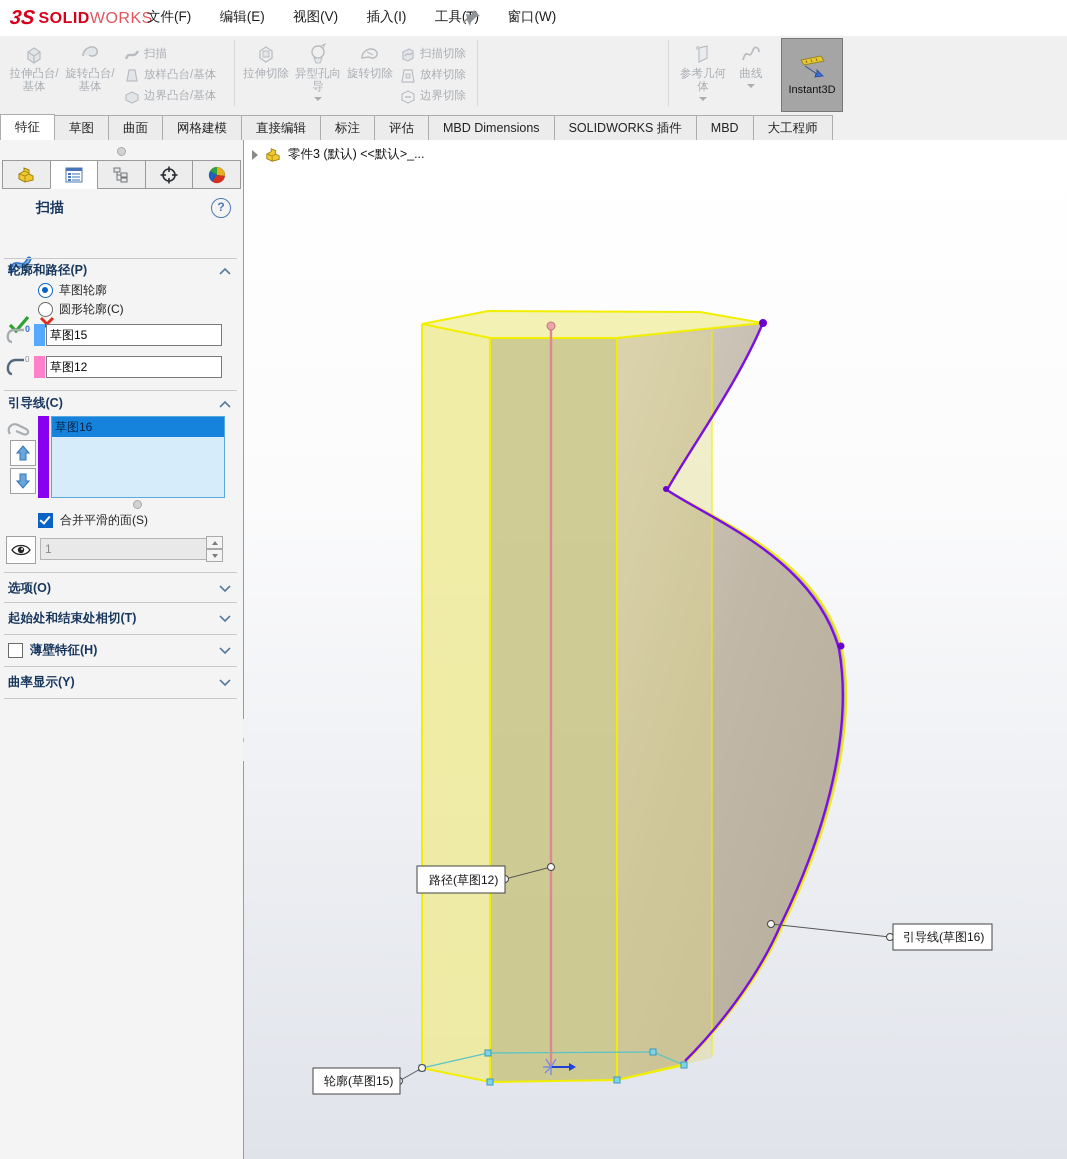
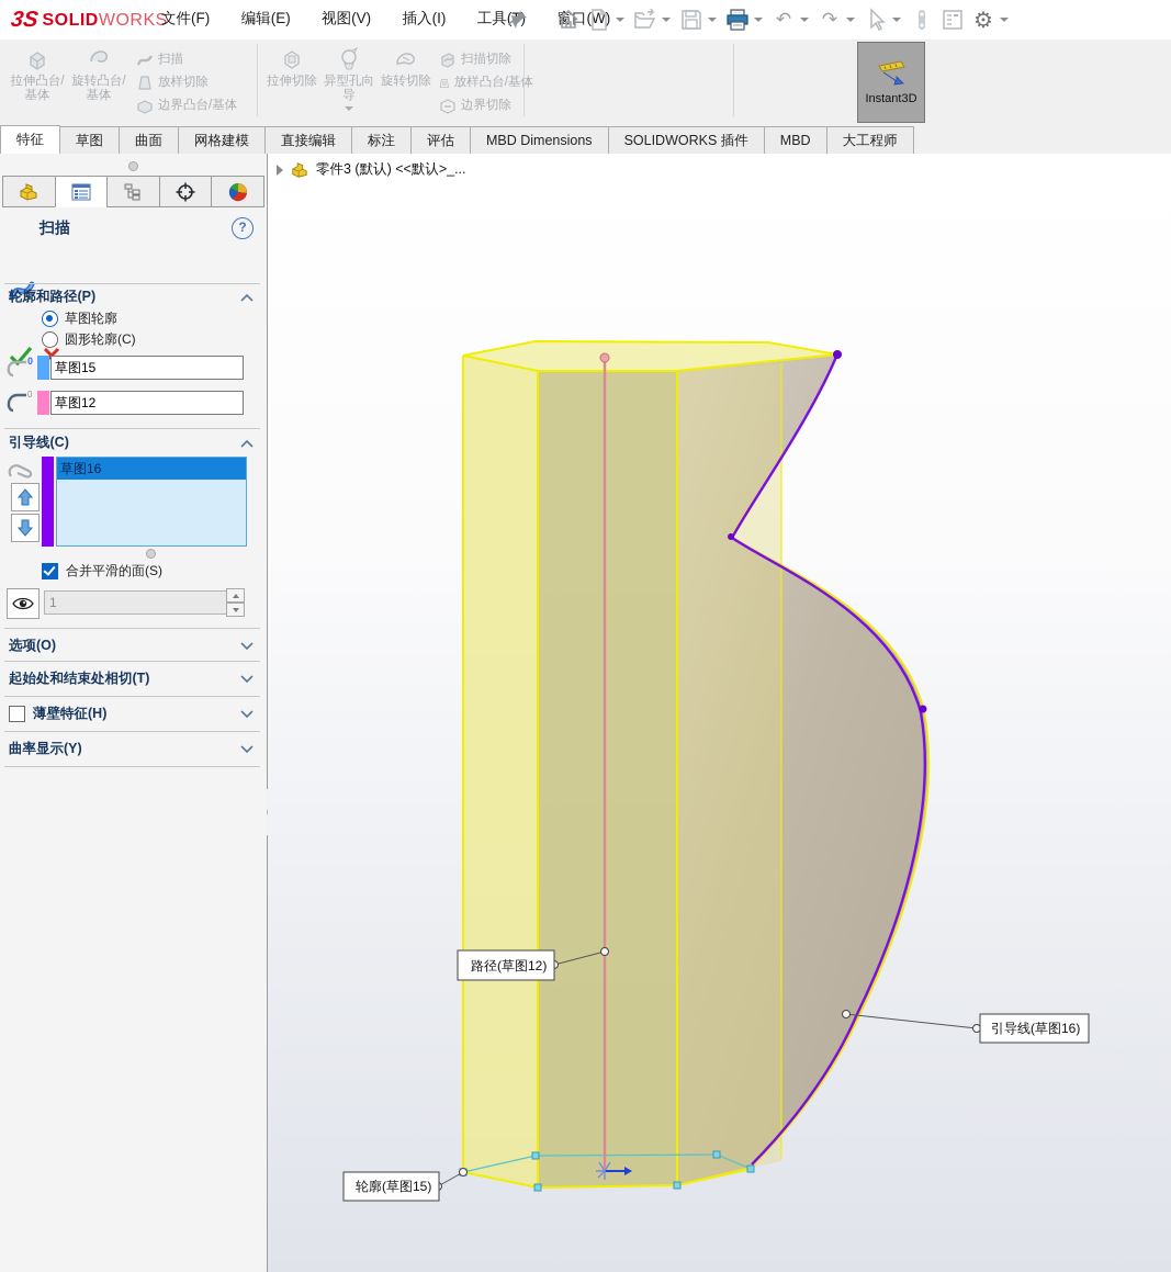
  SOLIDWORKS
  文件(F) 编辑(E) 视图(V) 插入(I) 工具( 窗口(W)
+ ↶
+ ↷
+ ⚙
  拉伸凸台/基体
  旋转凸台/基体
  扫描
- 放样凸台/基体
+ 放样切除
  边界凸台/基体
  拉伸切除
  异型孔向导
  旋转切除
  扫描切除
- 放样切除
+ 放样凸台/基体
  边界切除
- 参考几何体
- 曲线
  Instant3D
  特征
  草图
  曲面
  网格建模
  直接编辑
  标注
  评估
  MBD Dimensions
  SOLIDWORKS 插件
  MBD
  大工程师
  扫描
  ?
  轮廓和路径(P)
  草图轮廓
  圆形轮廓(C)
  0
  草图15
  0
  草图12
  引导线(C)
  草图16
  合并平滑的面(S)
  1
  选项(O)
  起始处和结束处相切(T)
  薄壁特征(H)
  曲率显示(Y)
  零件3 (默认) <<默认>_...
  路径(草图12)
  引导线(草图16)
  轮廓(草图15)
